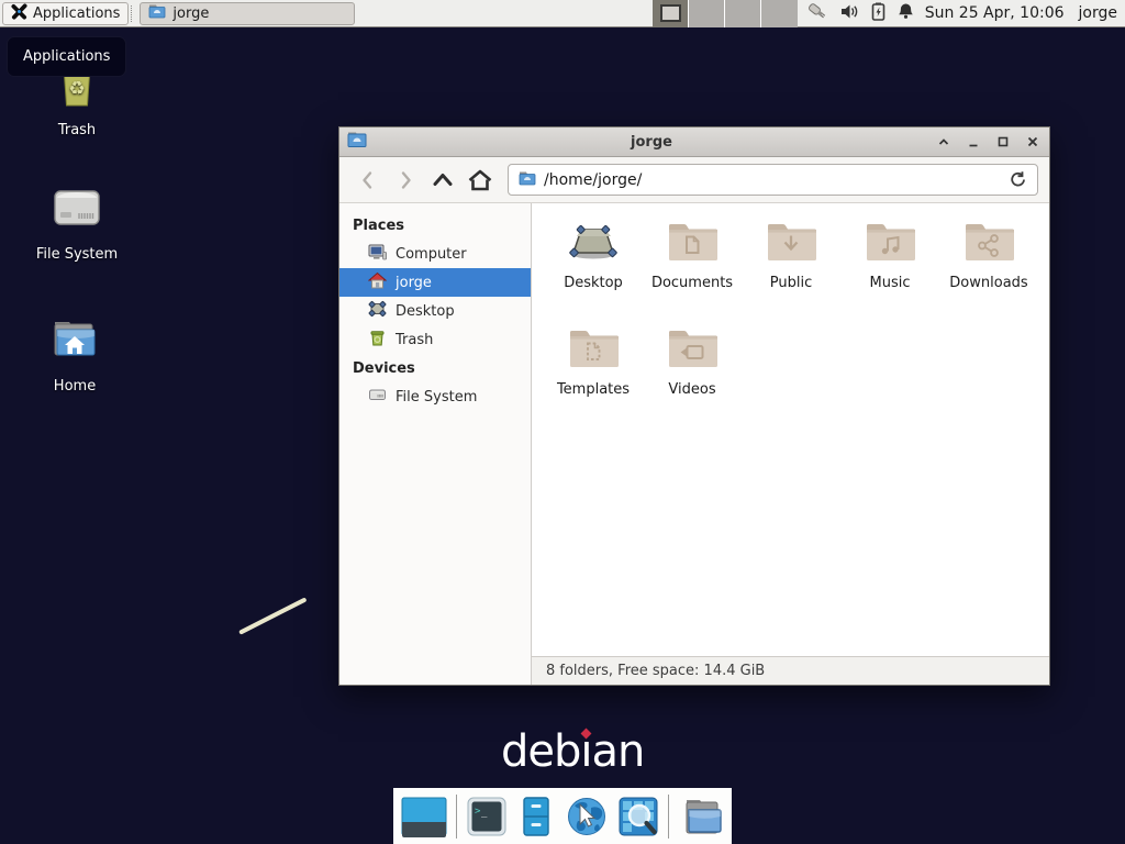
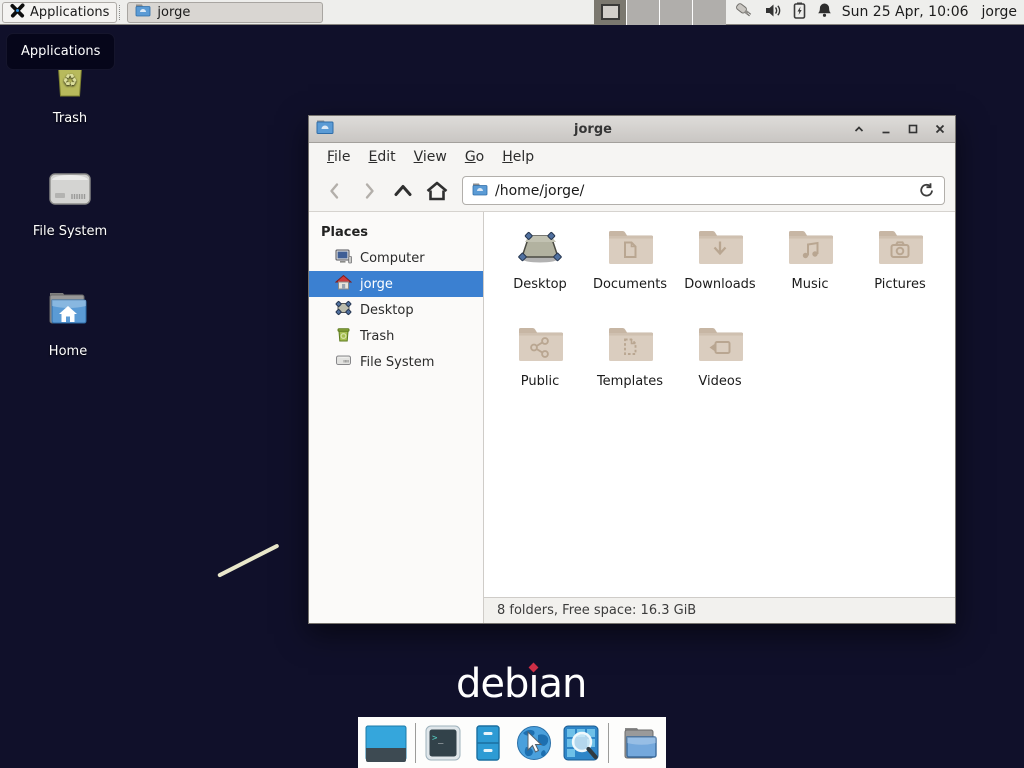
  Applications
  jorge
  Sun 25 Apr, 10:06
  jorge
  Applications
  ♻
  Trash
  File System
  Home
  jorge
+ File
+ Edit
+ View
+ Go
+ Help
  /home/jorge/
  Places
  Computer
  jorge
  Desktop
  Trash
- Devices
  File System
  Desktop
  Documents
- Public
+ Downloads
  Music
+ Pictures
- Downloads
+ Public
  Templates
  Videos
- 8 folders, Free space: 14.4 GiB
+ 8 folders, Free space: 16.3 GiB
  debıan
  >
  _
